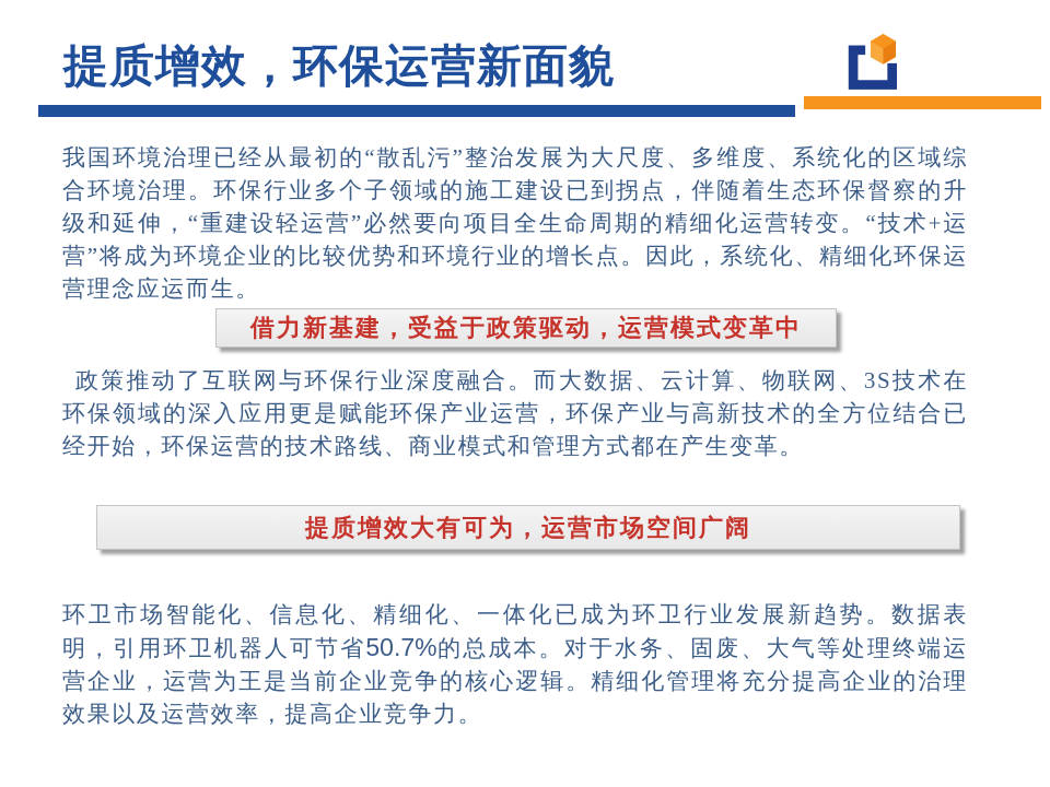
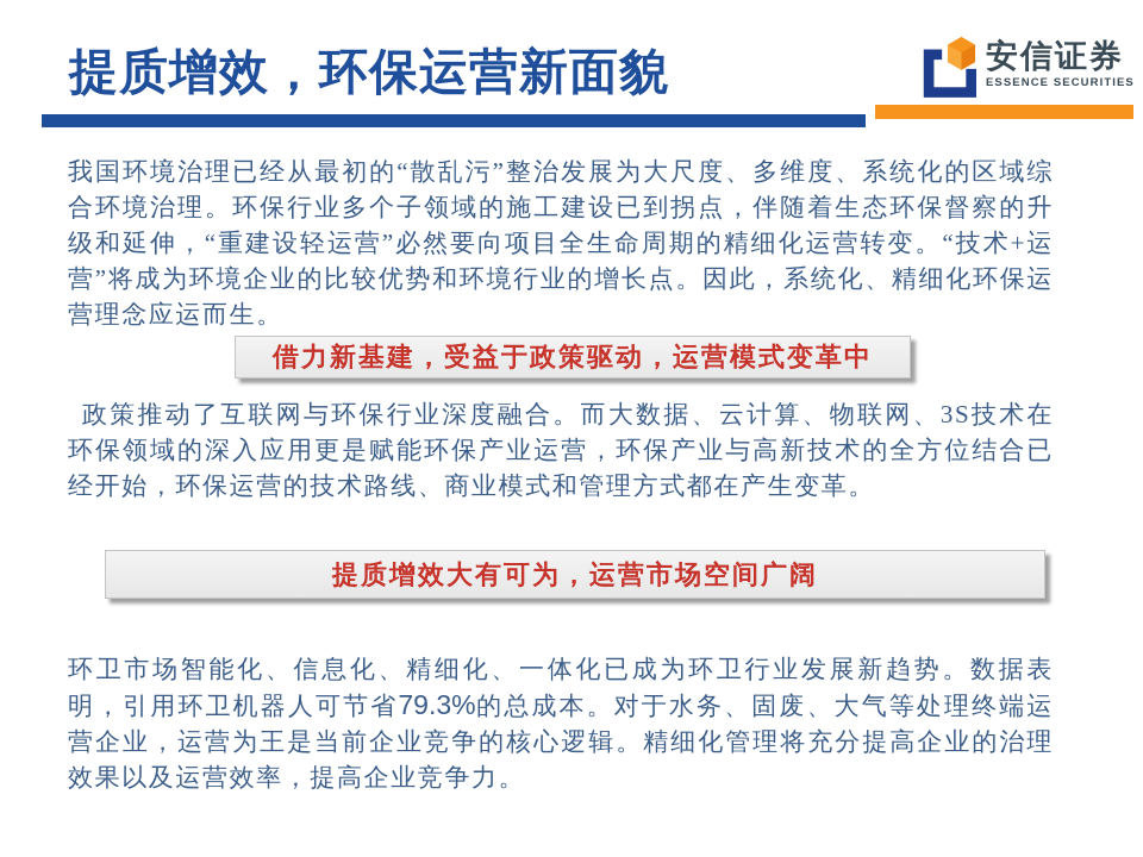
  提质增效，环保运营新面貌
+ 安信证券
+ ESSENCE SECURITIES
  我国环境治理已经从最初的“散乱污”整治发展为大尺度、多维度、系统化的区域综合环境治理。环保行业多个子领域的施工建设已到拐点，伴随着生态环保督察的升级和延伸，“重建设轻运营”必然要向项目全生命周期的精细化运营转变。“技术+运营”将成为环境企业的比较优势和环境行业的增长点。因此，系统化、精细化环保运营理念应运而生。
  借力新基建，受益于政策驱动，运营模式变革中
  政策推动了互联网与环保行业深度融合。而大数据、云计算、物联网、3S技术在环保领域的深入应用更是赋能环保产业运营，环保产业与高新技术的全方位结合已经开始，环保运营的技术路线、商业模式和管理方式都在产生变革。
  提质增效大有可为，运营市场空间广阔
- 环卫市场智能化、信息化、精细化、一体化已成为环卫行业发展新趋势。数据表明，引用环卫机器人可节省50.7%的总成本。对于水务、固废、大气等处理终端运营企业，运营为王是当前企业竞争的核心逻辑。精细化管理将充分提高企业的治理效果以及运营效率，提高企业竞争力。
+ 环卫市场智能化、信息化、精细化、一体化已成为环卫行业发展新趋势。数据表明，引用环卫机器人可节省79.3%的总成本。对于水务、固废、大气等处理终端运营企业，运营为王是当前企业竞争的核心逻辑。精细化管理将充分提高企业的治理效果以及运营效率，提高企业竞争力。
